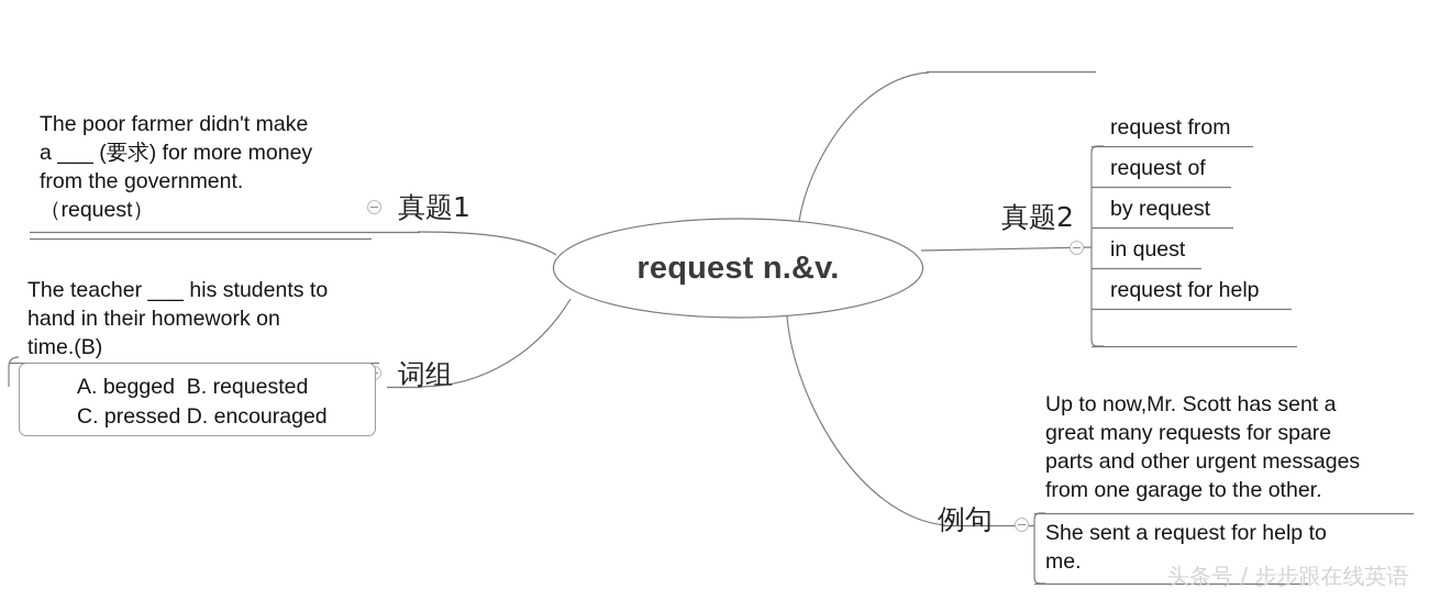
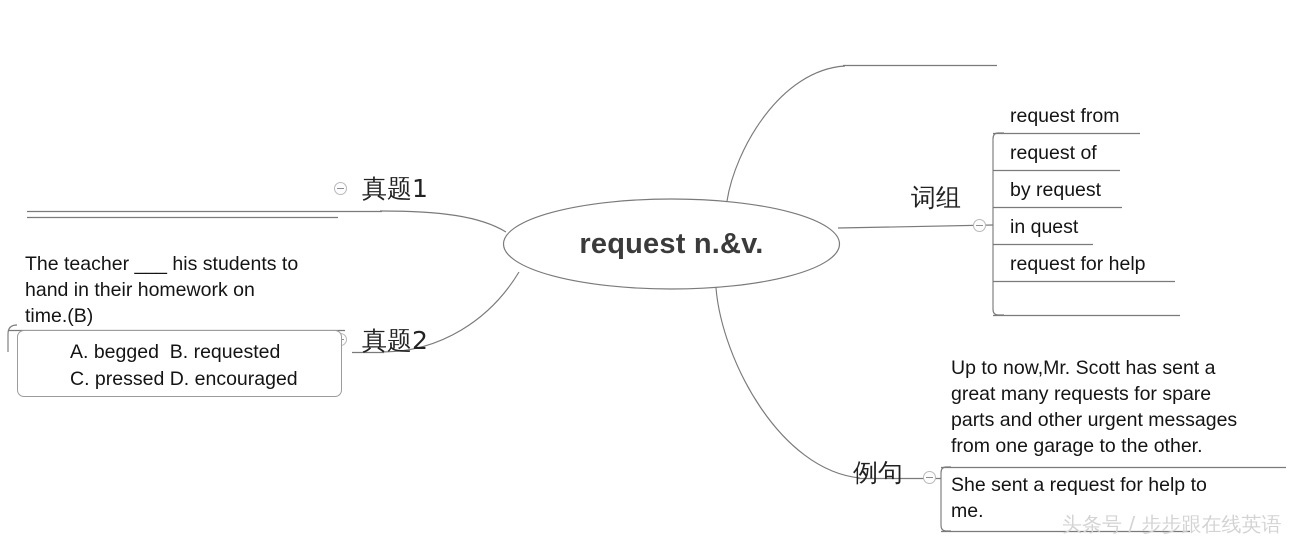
  request n.&v.
- 真题2
+ 词组
  request from
  request of
  by request
  in quest
  request for help
  例句
  Up to now,Mr. Scott has sent a
  great many requests for spare
  parts and other urgent messages
  from one garage to the other.
  She sent a request for help to
  me.
  真题1
- The poor farmer didn't make
- a ___ (要求) for more money
- from the government.
- （request）
- 词组
+ 真题2
  The teacher ___ his students to
  hand in their homework on
  time.(B)
  A. begged B. requested
  C. pressed D. encouraged
  头条号 / 步步跟在线英语
